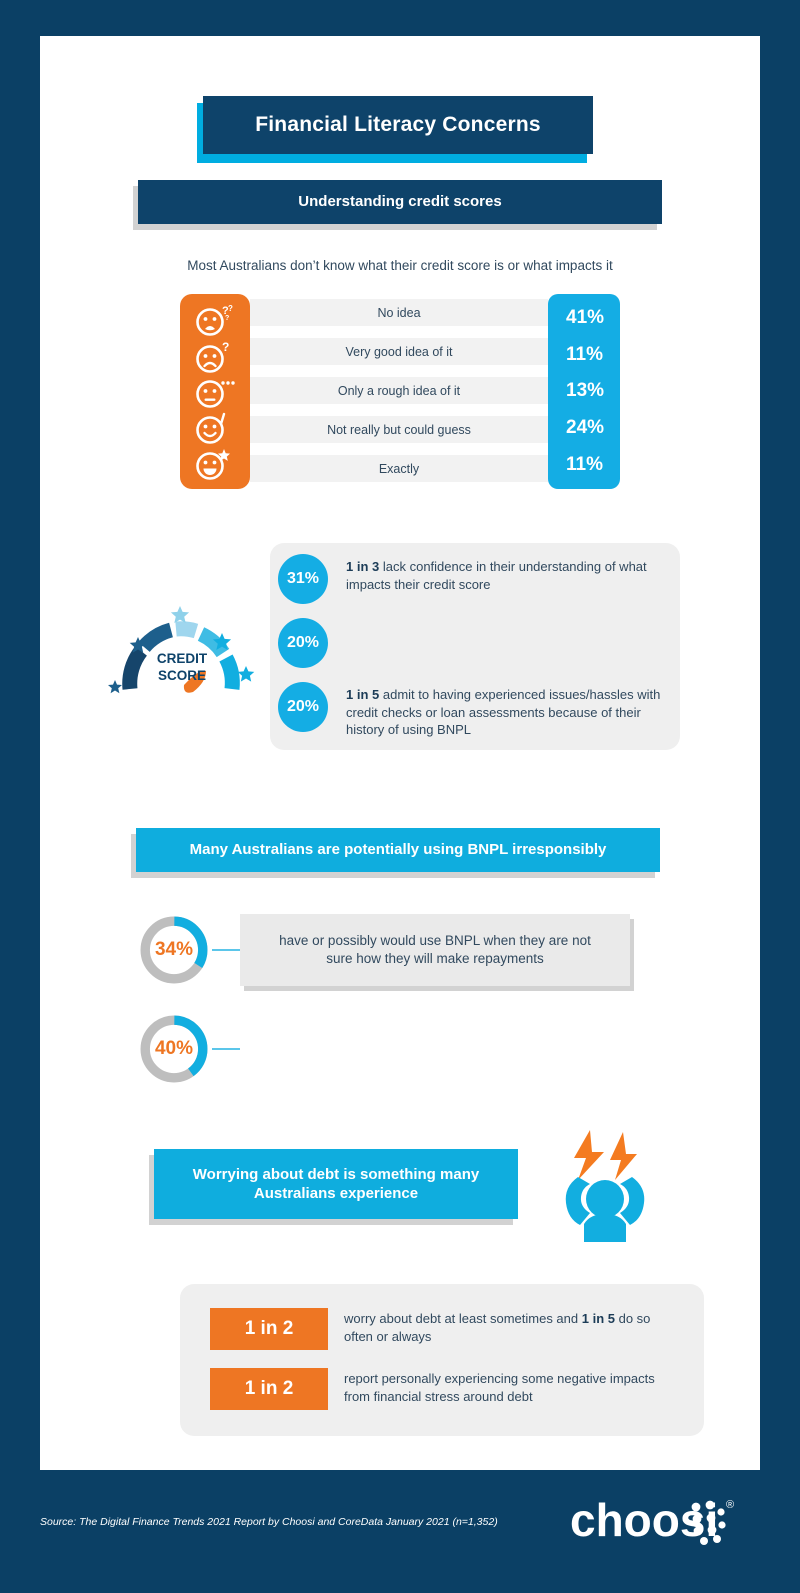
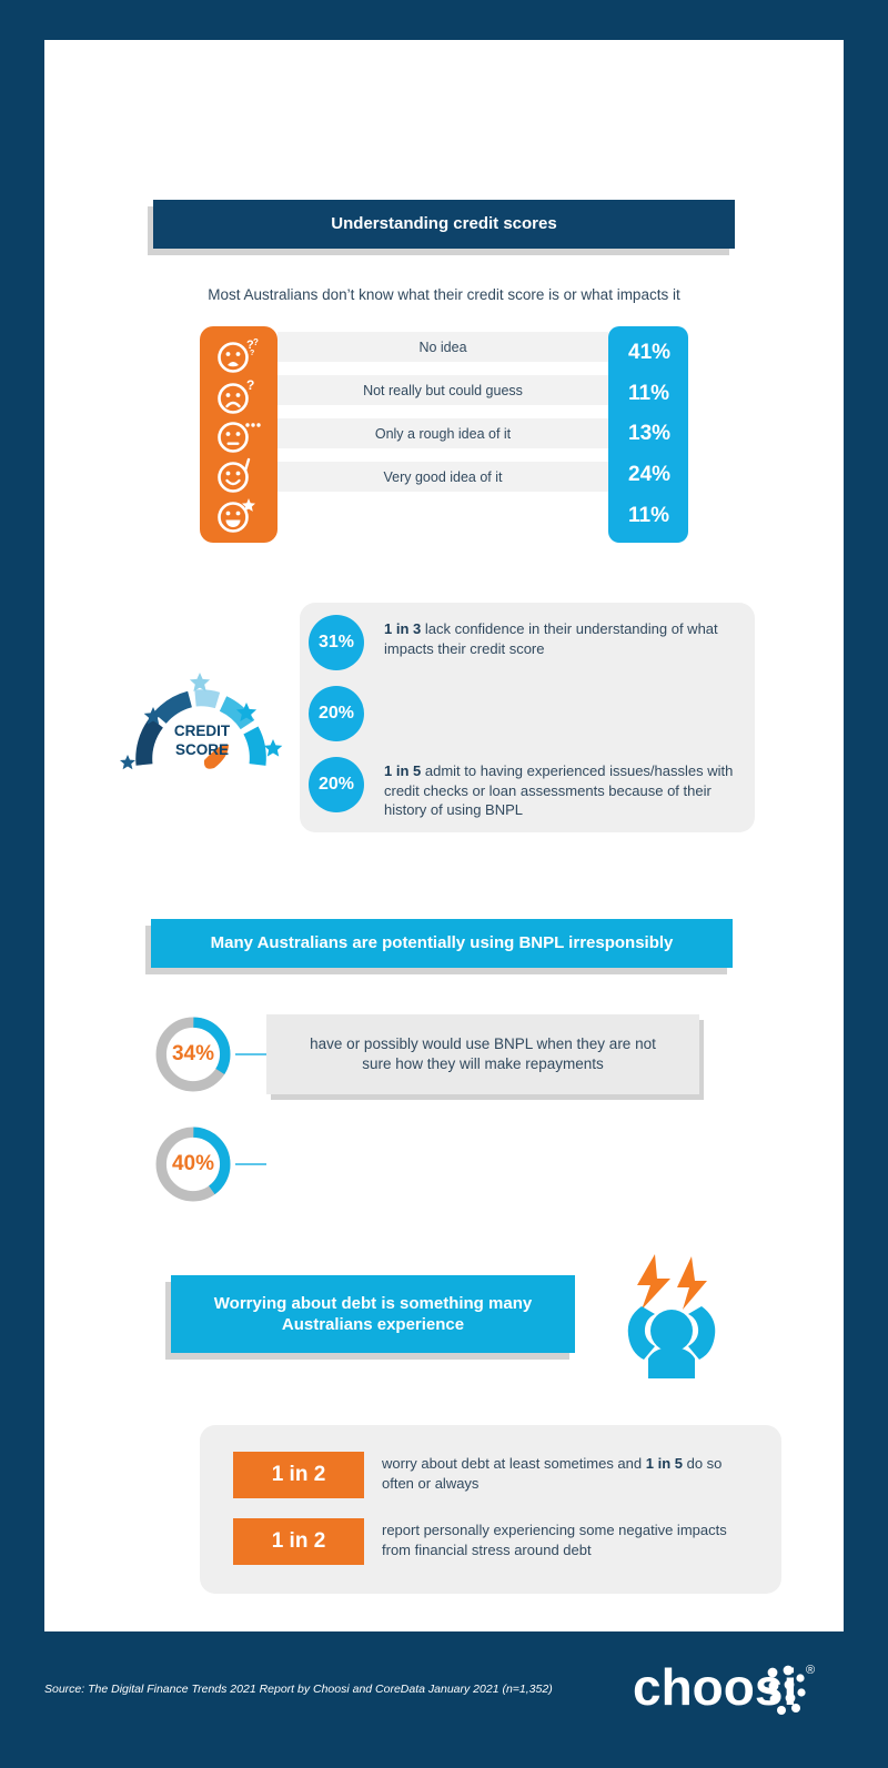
- Financial Literacy Concerns
  Understanding credit scores
  Most Australians don’t know what their credit score is or what impacts it
  ?
  ?
  ?
  No idea
- Very good idea of it
+ Not really but could guess
  Only a rough idea of it
- Not really but could guess
+ Very good idea of it
- Exactly
  41%
  11%
  13%
  24%
  11%
  CREDIT
  SCORE
  31%
  1 in 3 lack confidence in their understanding of what impacts their credit score
  20%
  20%
  1 in 5 admit to having experienced issues/hassles with credit checks or loan assessments because of their history of using BNPL
  Many Australians are potentially using BNPL irresponsibly
  34%
  have or possibly would use BNPL when they are not sure how they will make repayments
  40%
  Worrying about debt is something many Australians experience
  1 in 2
  worry about debt at least sometimes and 1 in 5 do so often or always
  1 in 2
  report personally experiencing some negative impacts from financial stress around debt
  Source: The Digital Finance Trends 2021 Report by Choosi and CoreData January 2021 (n=1,352)
  choos
  ®
